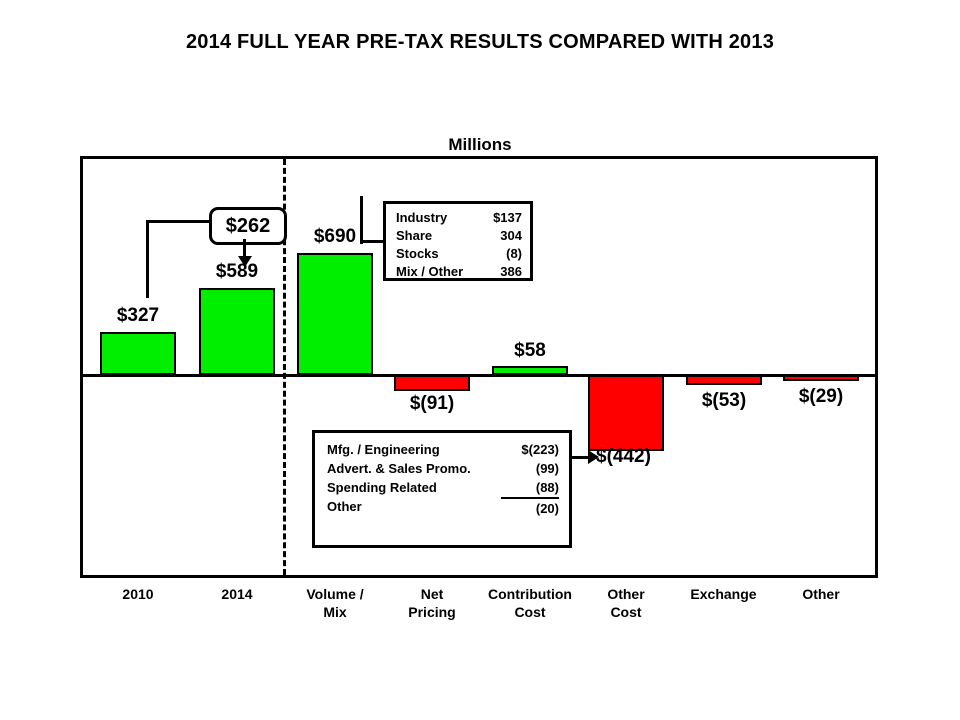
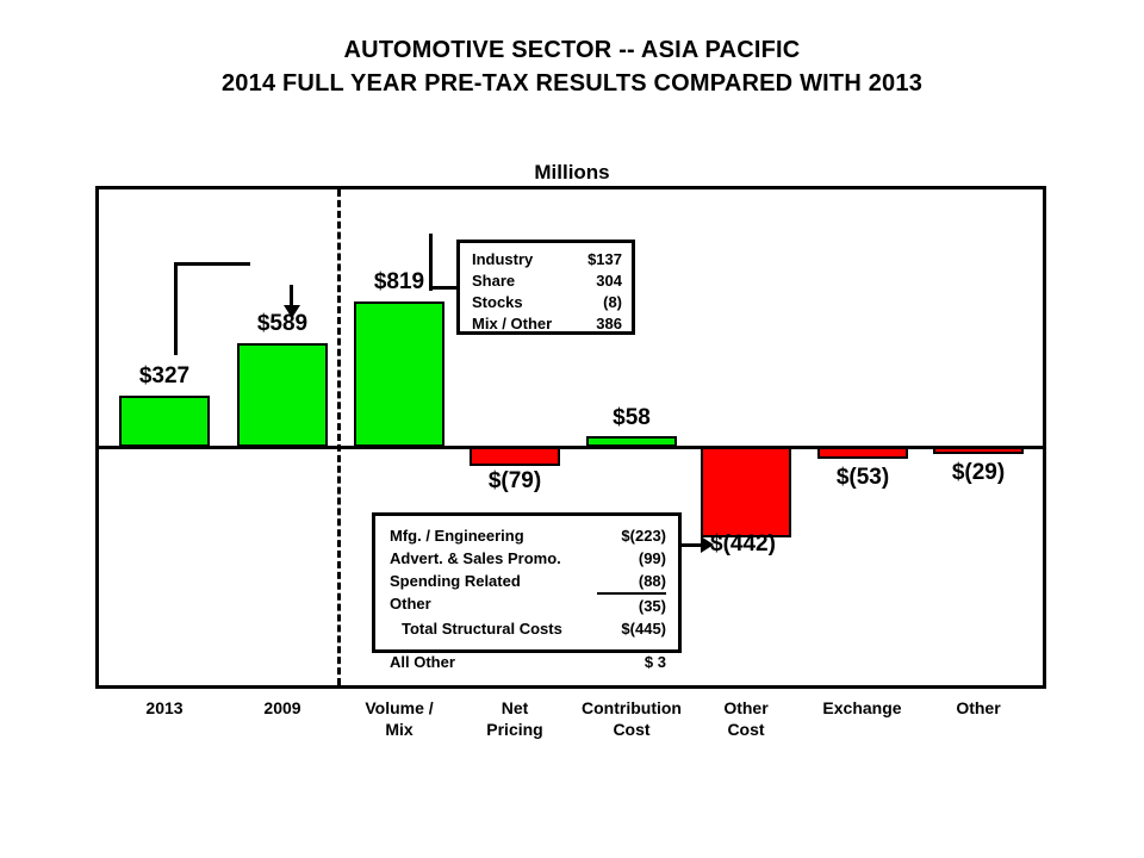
+ AUTOMOTIVE SECTOR -- ASIA PACIFIC
  2014 FULL YEAR PRE-TAX RESULTS COMPARED WITH 2013
  Millions
  $327
  $589
- $690
+ $819
- $(91)
+ $(79)
  $58
  $(442)
  $(53)
  $(29)
- $262
  Industry
  $137
  Share
  304
  Stocks
  (8)
  Mix / Other
  386
  Mfg. / Engineering
  $(223)
  Advert. & Sales Promo.
  (99)
  Spending Related
  (88)
  Other
- (20)
+ (35)
+ Total Structural Costs
+ $(445)
+ All Other
+ $ 3
- 2010
+ 2013
- 2014
+ 2009
  Volume /
  Mix
  Net
  Pricing
  Contribution
  Cost
  Other
  Cost
  Exchange
  Other
